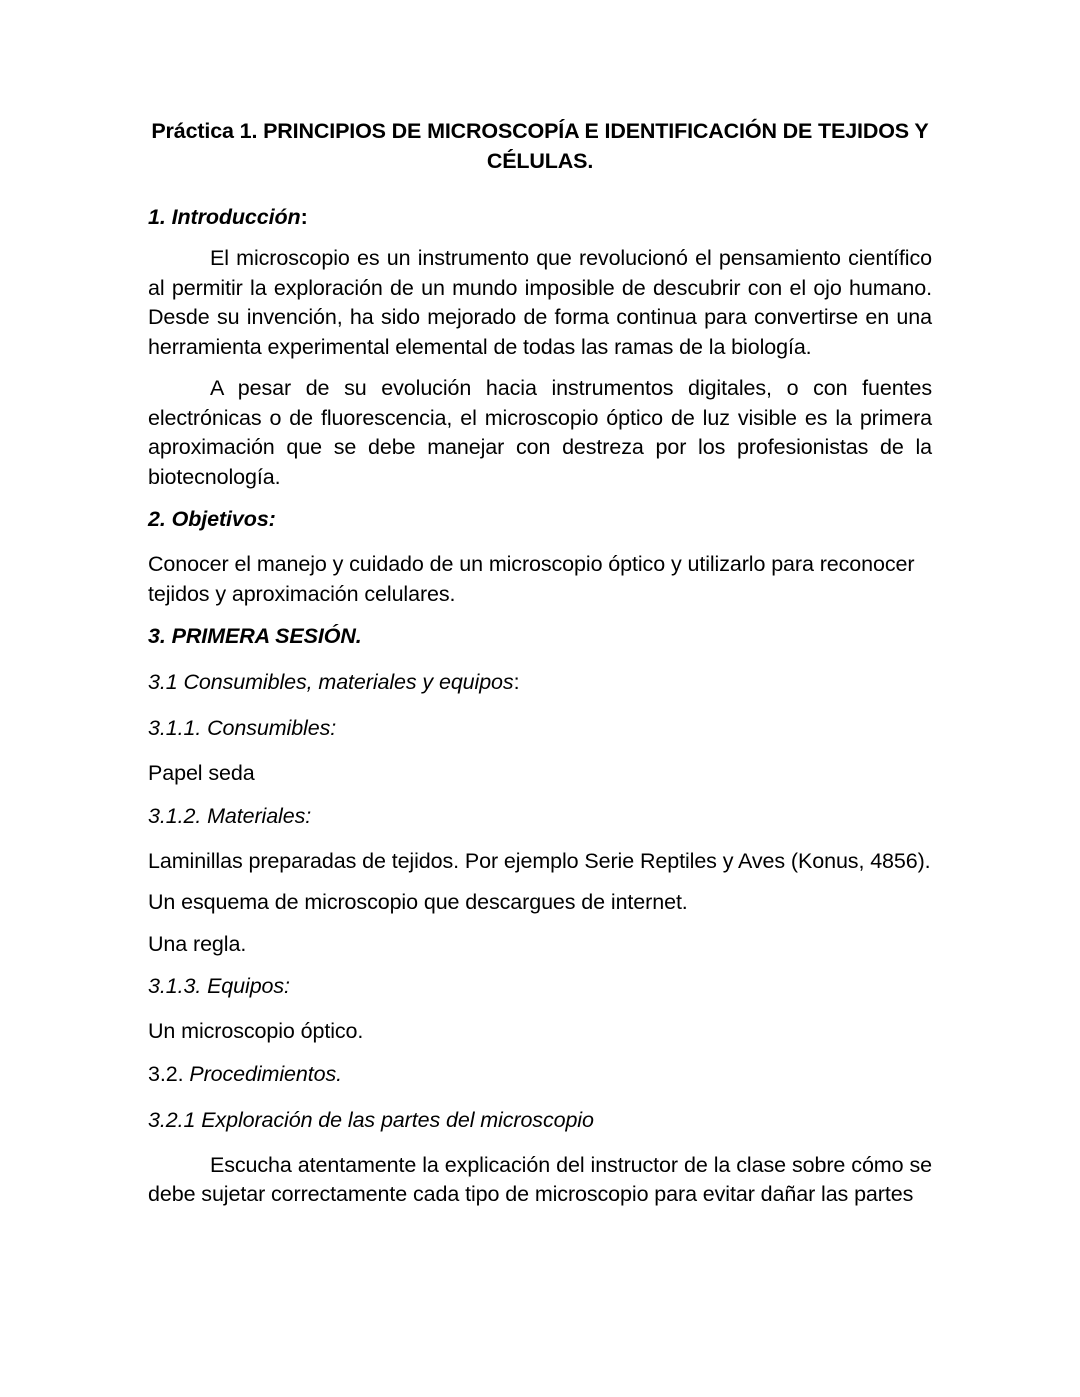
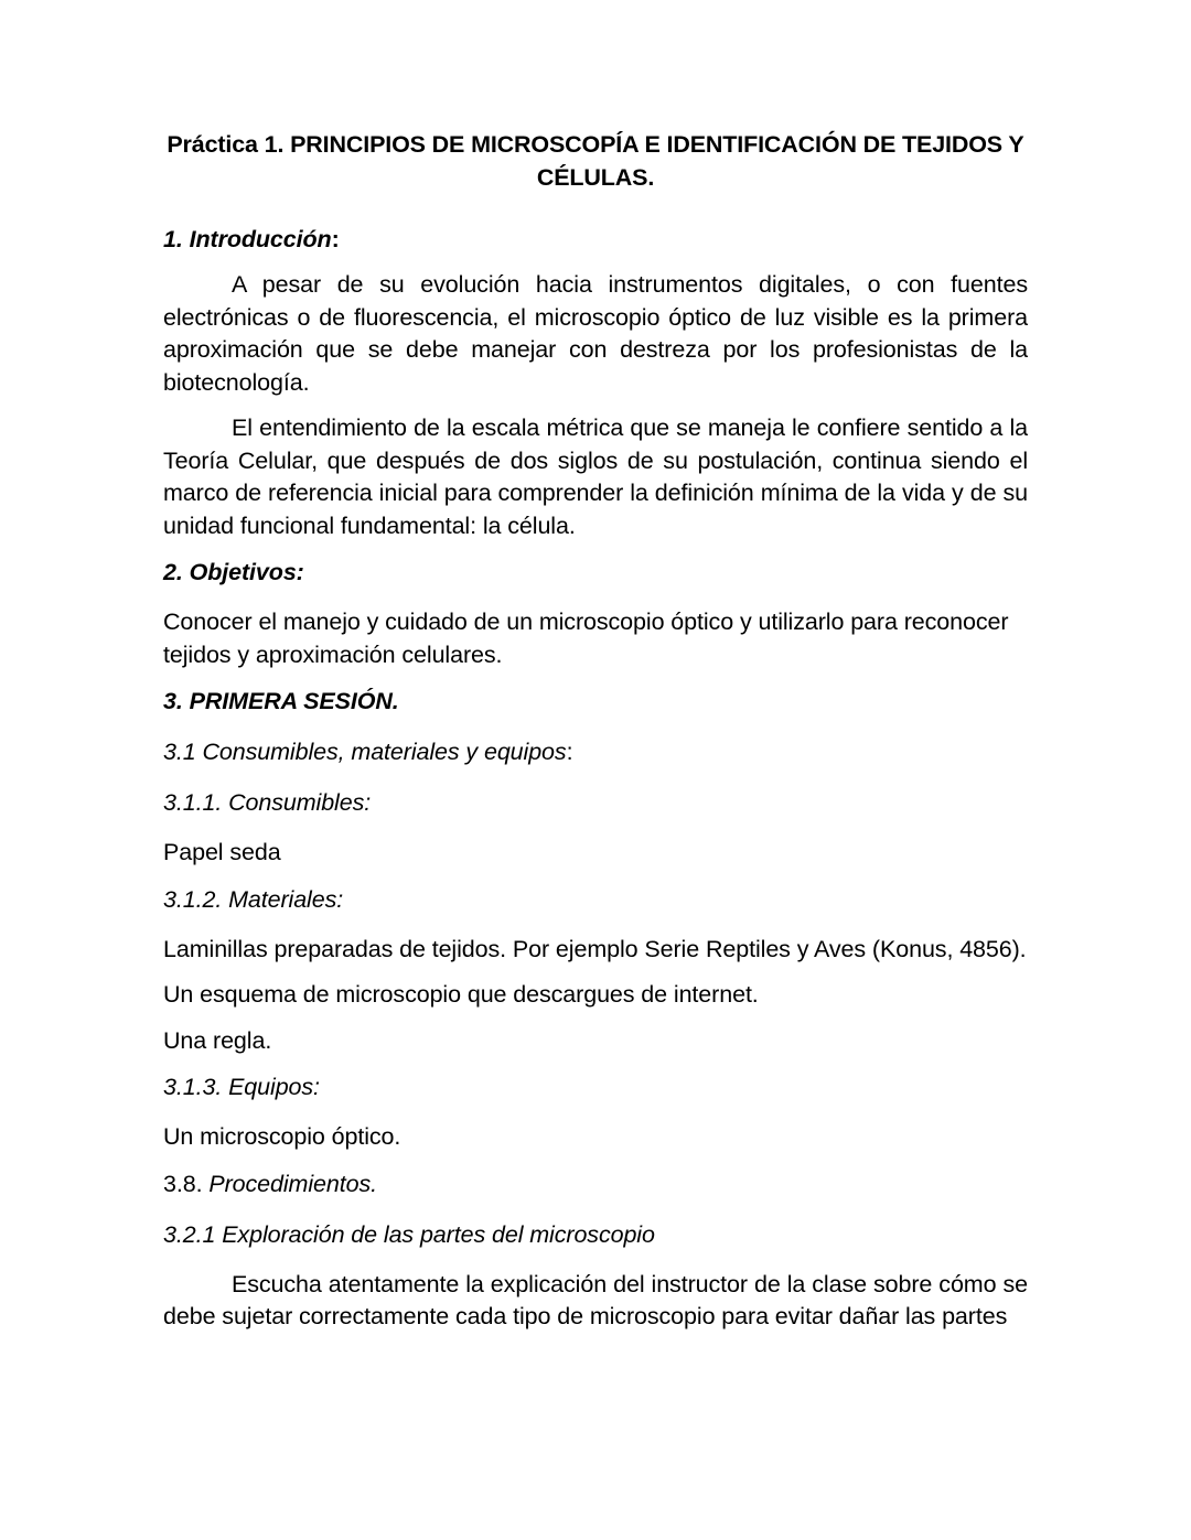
  Práctica 1. PRINCIPIOS DE MICROSCOPÍA E IDENTIFICACIÓN DE TEJIDOS Y CÉLULAS.
  1. Introducción:
- El microscopio es un instrumento que revolucionó el pensamiento científico al permitir la exploración de un mundo imposible de descubrir con el ojo humano. Desde su invención, ha sido mejorado de forma continua para convertirse en una herramienta experimental elemental de todas las ramas de la biología.
  A pesar de su evolución hacia instrumentos digitales, o con fuentes electrónicas o de fluorescencia, el microscopio óptico de luz visible es la primera aproximación que se debe manejar con destreza por los profesionistas de la biotecnología.
+ El entendimiento de la escala métrica que se maneja le confiere sentido a la Teoría Celular, que después de dos siglos de su postulación, continua siendo el marco de referencia inicial para comprender la definición mínima de la vida y de su unidad funcional fundamental: la célula.
  2. Objetivos:
  Conocer el manejo y cuidado de un microscopio óptico y utilizarlo para reconocer tejidos y aproximación celulares.
  3. PRIMERA SESIÓN.
  3.1 Consumibles, materiales y equipos:
  3.1.1. Consumibles:
  Papel seda
  3.1.2. Materiales:
  Laminillas preparadas de tejidos. Por ejemplo Serie Reptiles y Aves (Konus, 4856).
  Un esquema de microscopio que descargues de internet.
  Una regla.
  3.1.3. Equipos:
  Un microscopio óptico.
- 3.2. Procedimientos.
+ 3.8. Procedimientos.
  3.2.1 Exploración de las partes del microscopio
  Escucha atentamente la explicación del instructor de la clase sobre cómo se debe sujetar correctamente cada tipo de microscopio para evitar dañar las partes
